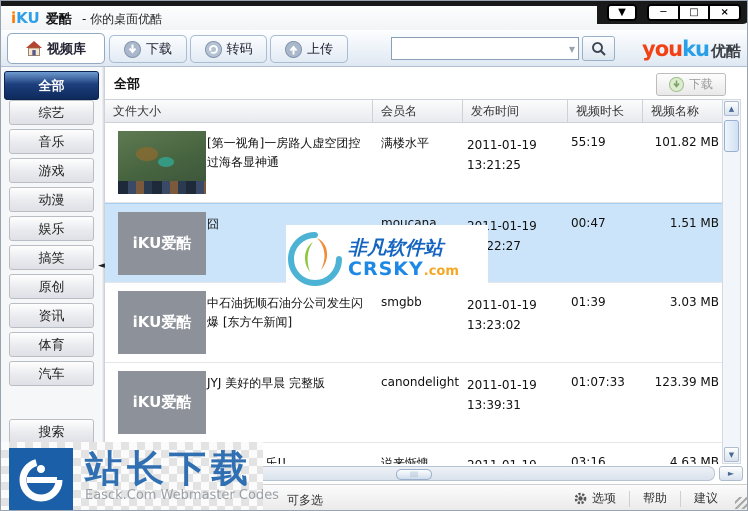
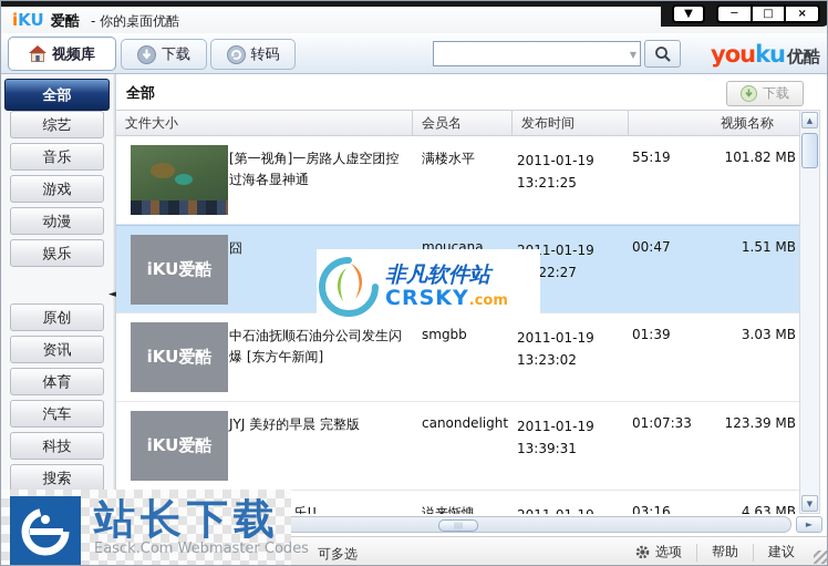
  iKU 爱酷 - 你的桌面优酷
  ▼
  ─
  □
  ×
  视频库
  下载
  转码
- 上传
  ▼
  youku优酷
  全部
  综艺
  音乐
  游戏
  动漫
  娱乐
- 搞笑
  原创
  资讯
  体育
  汽车
+ 科技
  搜索
  ◄
  全部
  下载
  文件大小
  会员名
  发布时间
- 视频时长
  视频名称
  [第一视角]一房路人虚空团控过海各显神通
  满楼水平
  2011-01-19
  13:21:25
  55:19
  101.82 MB
  iKU爱酷
  囧
  moucana
  1-01-19
  00:47
  1.51 MB
  iKU爱酷
  中石油抚顺石油分公司发生闪爆 [东方午新闻]
  smgbb
  2011-01-19
  13:23:02
  01:39
  3.03 MB
  iKU爱酷
  JYJ 美好的早晨 完整版
  canondelight
  2011-01-19
  13:39:31
  01:07:33
  123.39 MB
  乐!!
  说来惭愧
  03:16
  4.63 MB
  ▲
  ▼
  ►
  可多选
  选项
  帮助
  建议
  非凡软件站
  CRSKY.com
  站长下载
  Easck.Com Webmaster Codes
